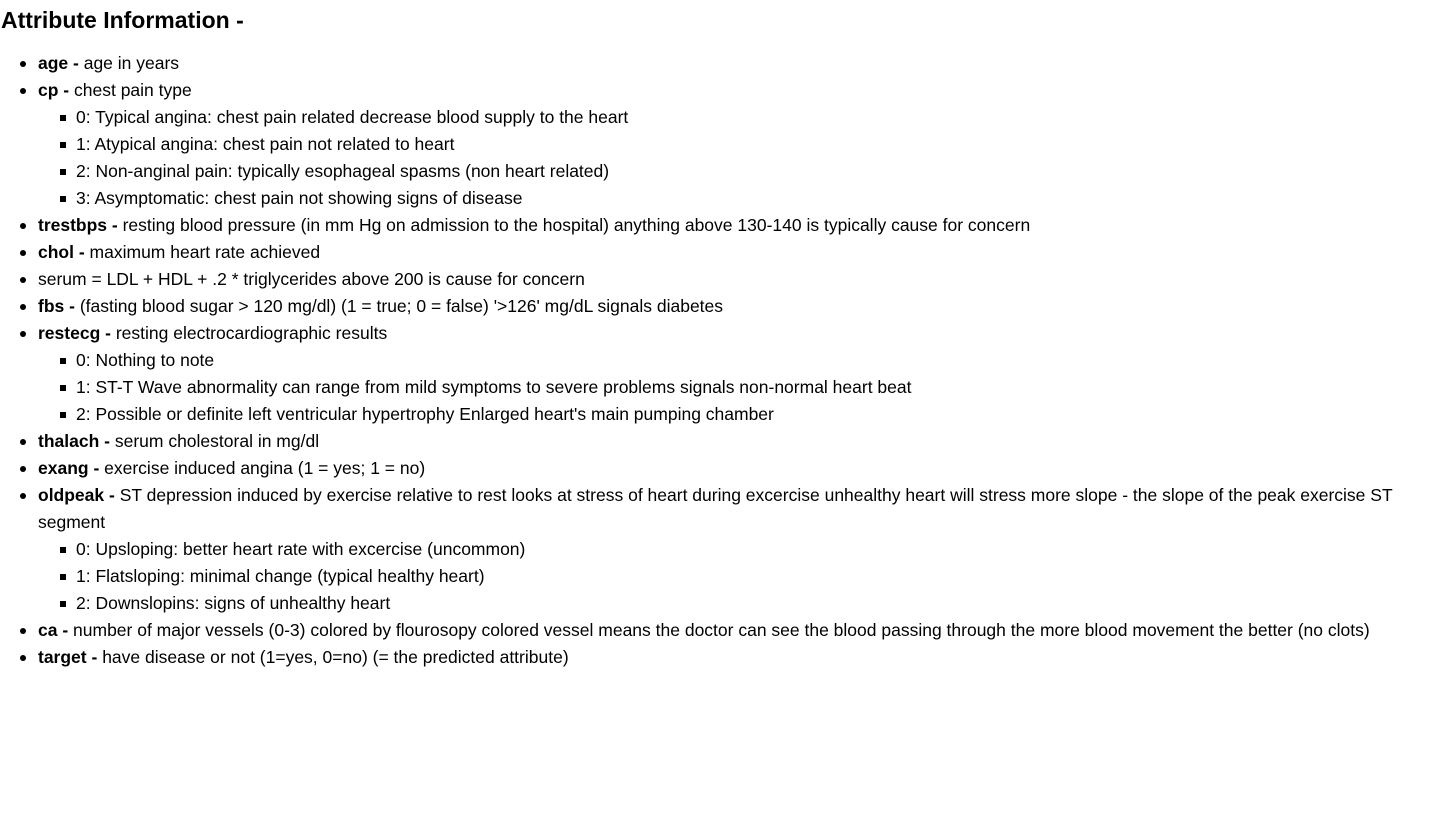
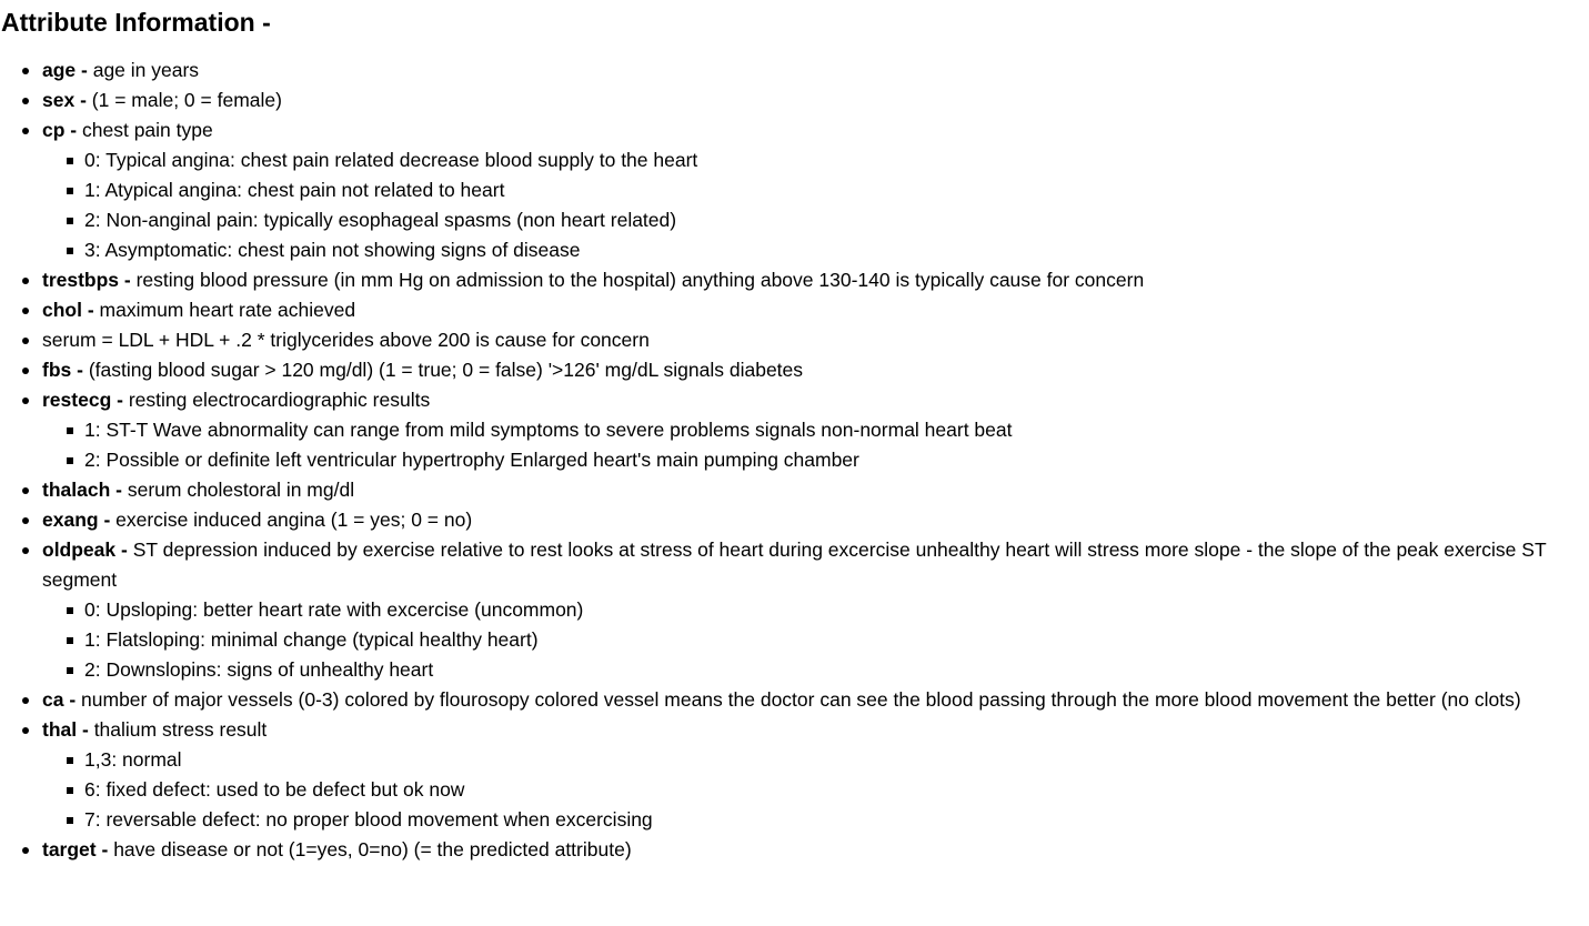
  Attribute Information -
  age - age in years
+ sex - (1 = male; 0 = female)
  cp - chest pain type
  0: Typical angina: chest pain related decrease blood supply to the heart
  1: Atypical angina: chest pain not related to heart
  2: Non-anginal pain: typically esophageal spasms (non heart related)
  3: Asymptomatic: chest pain not showing signs of disease
  trestbps - resting blood pressure (in mm Hg on admission to the hospital) anything above 130-140 is typically cause for concern
  chol - maximum heart rate achieved
  serum = LDL + HDL + .2 * triglycerides above 200 is cause for concern
  fbs - (fasting blood sugar > 120 mg/dl) (1 = true; 0 = false) '>126' mg/dL signals diabetes
  restecg - resting electrocardiographic results
- 0: Nothing to note
  1: ST-T Wave abnormality can range from mild symptoms to severe problems signals non-normal heart beat
  2: Possible or definite left ventricular hypertrophy Enlarged heart's main pumping chamber
  thalach - serum cholestoral in mg/dl
- exang - exercise induced angina (1 = yes; 1 = no)
+ exang - exercise induced angina (1 = yes; 0 = no)
  oldpeak - ST depression induced by exercise relative to rest looks at stress of heart during excercise unhealthy heart will stress more slope - the slope of the peak exercise ST segment
  0: Upsloping: better heart rate with excercise (uncommon)
  1: Flatsloping: minimal change (typical healthy heart)
  2: Downslopins: signs of unhealthy heart
  ca - number of major vessels (0-3) colored by flourosopy colored vessel means the doctor can see the blood passing through the more blood movement the better (no clots)
+ thal - thalium stress result
+ 1,3: normal
+ 6: fixed defect: used to be defect but ok now
+ 7: reversable defect: no proper blood movement when excercising
  target - have disease or not (1=yes, 0=no) (= the predicted attribute)
